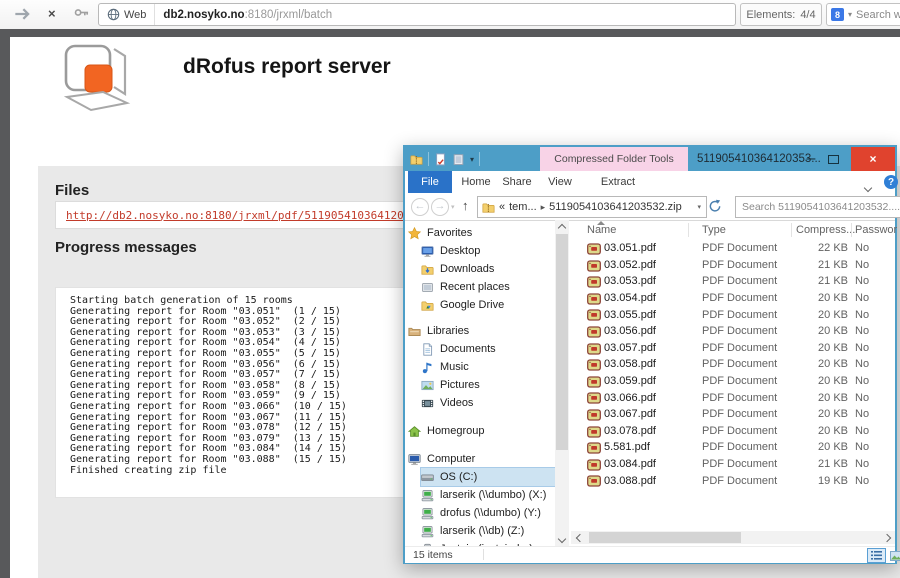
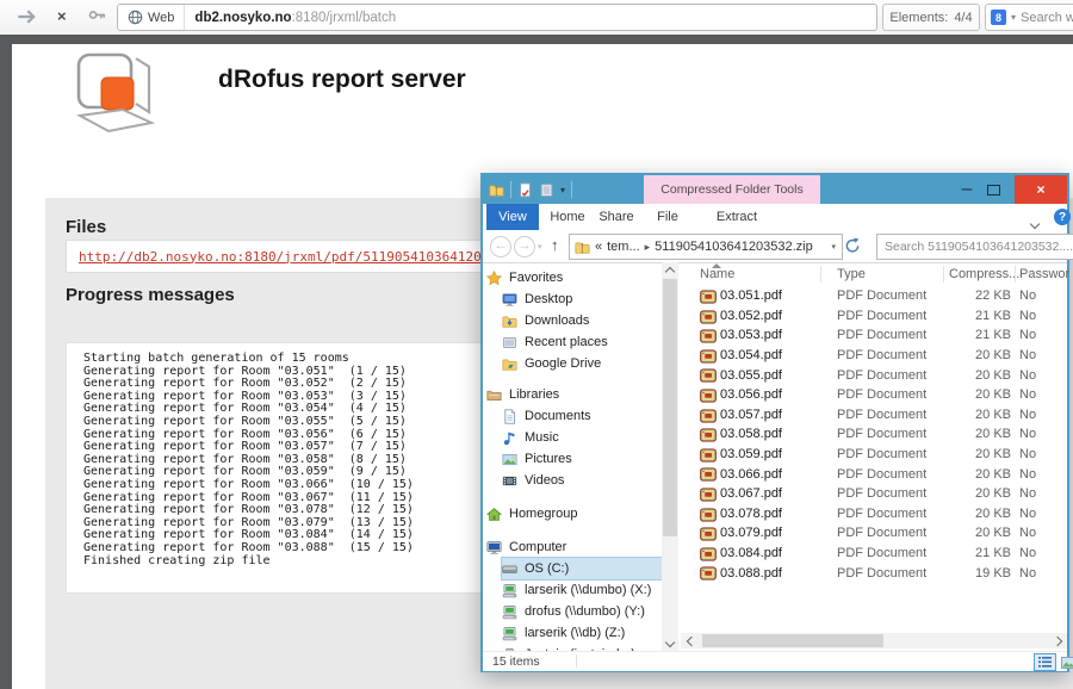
  ×
  Web
  db2.nosyko.no:8180/jrxml/batch
  Elements:
  4/4
  8
  ▾
  dRofus report server
  Files
  http://db2.nosyko.no:8180/jrxml/pdf/511905410364120
  Progress messages
  Starting batch generation of 15 rooms
  Generating report for Room "03.051" (1 / 15)
  Generating report for Room "03.052" (2 / 15)
  Generating report for Room "03.053" (3 / 15)
  Generating report for Room "03.054" (4 / 15)
  Generating report for Room "03.055" (5 / 15)
  Generating report for Room "03.056" (6 / 15)
  Generating report for Room "03.057" (7 / 15)
  Generating report for Room "03.058" (8 / 15)
  Generating report for Room "03.059" (9 / 15)
  Generating report for Room "03.066" (10 / 15)
  Generating report for Room "03.067" (11 / 15)
  Generating report for Room "03.078" (12 / 15)
  Generating report for Room "03.079" (13 / 15)
  Generating report for Room "03.084" (14 / 15)
  Generating report for Room "03.088" (15 / 15)
  Finished creating zip file
  ▾
  Compressed Folder Tools
- 511905410364120353...
  –
  ×
- File
+ View
  Home
  Share
- View
+ File
  Extract
  ?
  ←
  →
  ↑
  «
  tem...
  ▸
  5119054103641203532.zip
  Search 5119054103641203532....
  Favorites
  Desktop
  Downloads
  Recent places
  Google Drive
  Libraries
  Documents
  Music
  Pictures
  Videos
  Homegroup
  Computer
  OS (C:)
  larserik (\\dumbo) (X:)
  drofus (\\dumbo) (Y:)
  larserik (\\db) (Z:)
  Name
  Type
  Compress..
  Passwor
  03.051.pdf
  PDF Document
  22 KB
  No
  03.052.pdf
  PDF Document
  21 KB
  No
  03.053.pdf
  PDF Document
  21 KB
  No
  03.054.pdf
  PDF Document
  20 KB
  No
  03.055.pdf
  PDF Document
  20 KB
  No
  03.056.pdf
  PDF Document
  20 KB
  No
  03.057.pdf
  PDF Document
  20 KB
  No
  03.058.pdf
  PDF Document
  20 KB
  No
  03.059.pdf
  PDF Document
  20 KB
  No
  03.066.pdf
  PDF Document
  20 KB
  No
  03.067.pdf
  PDF Document
  20 KB
  No
  03.078.pdf
  PDF Document
  20 KB
  No
- 5.581.pdf
+ 03.079.pdf
  PDF Document
  20 KB
  No
  03.084.pdf
  PDF Document
  21 KB
  No
  03.088.pdf
  PDF Document
  19 KB
  No
  15 items
